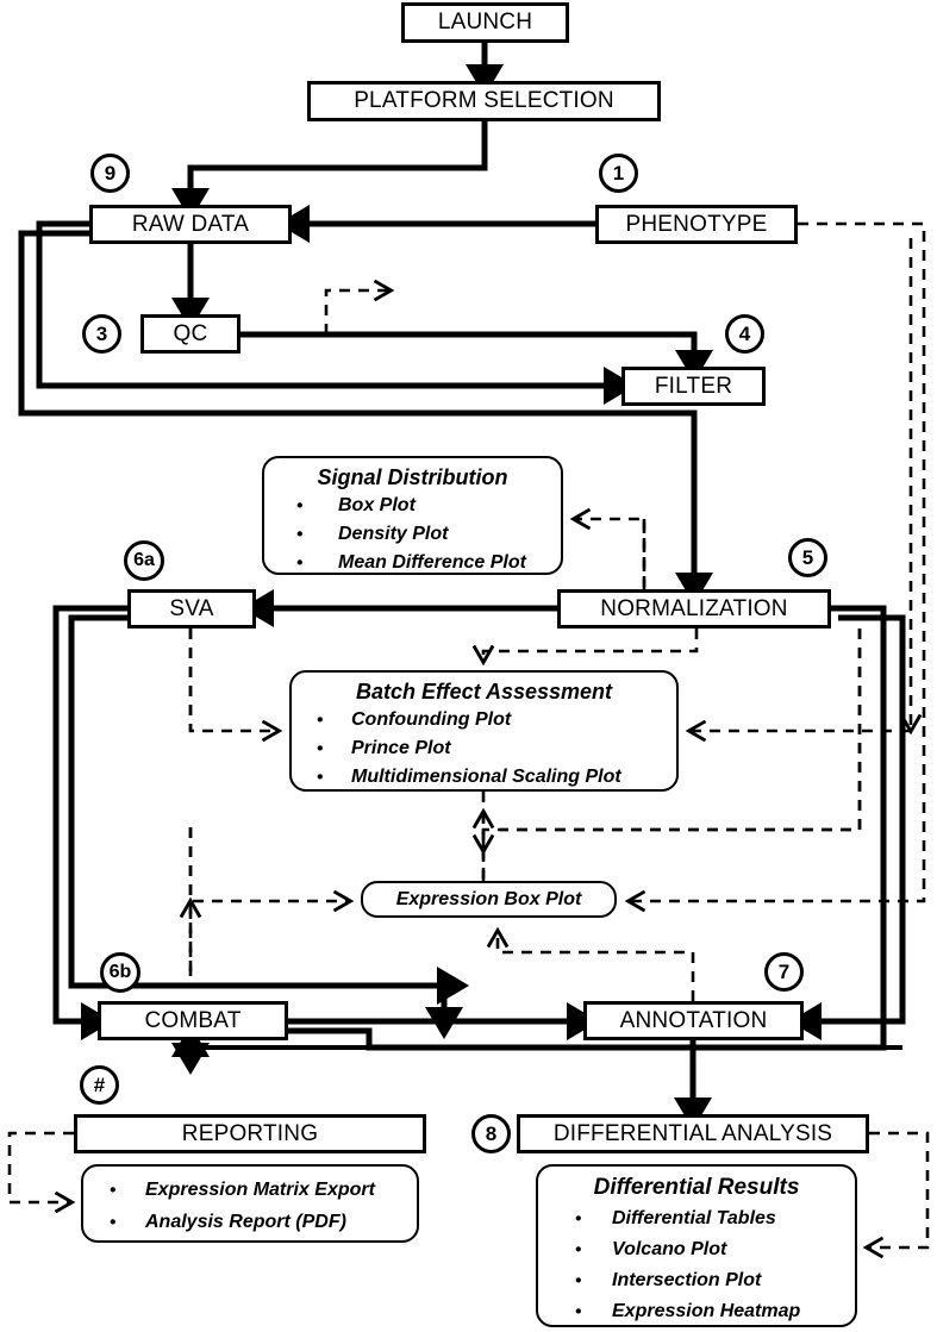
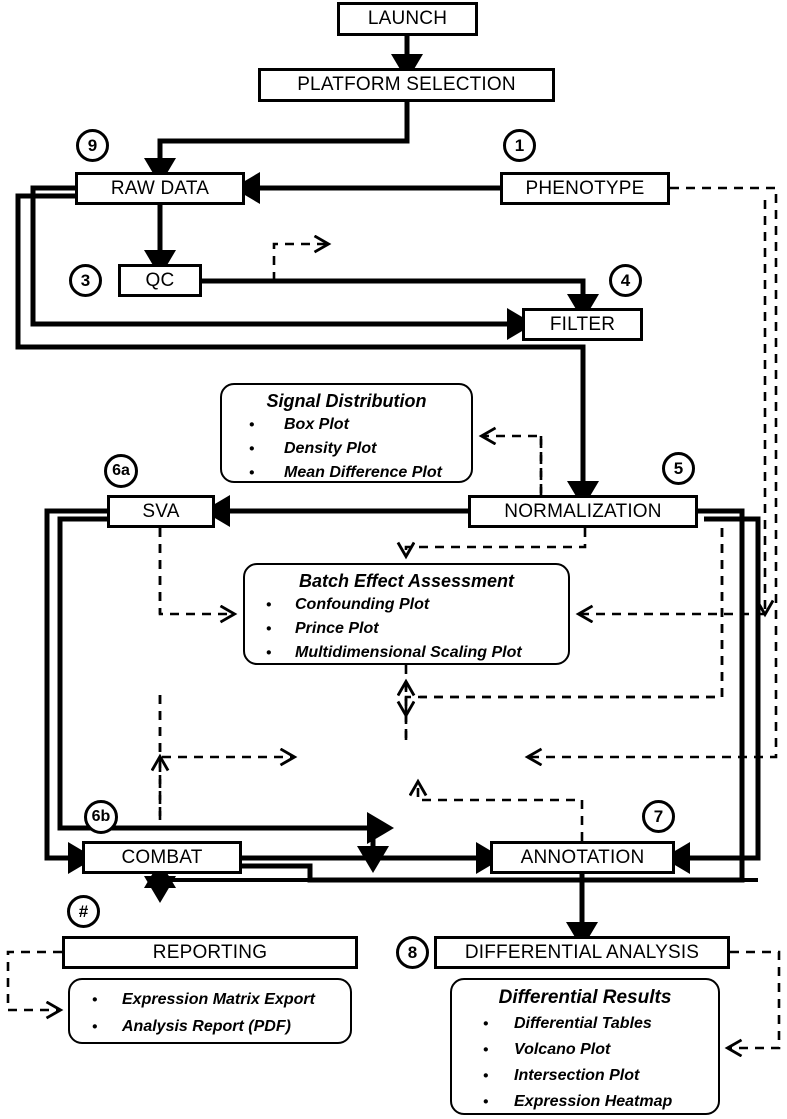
  LAUNCH
  PLATFORM SELECTION
  RAW DATA
  PHENOTYPE
  QC
  FILTER
  SVA
  NORMALIZATION
  COMBAT
  ANNOTATION
  REPORTING
  DIFFERENTIAL ANALYSIS
  Signal Distribution
  •
  Box Plot
  •
  Density Plot
  •
  Mean Difference Plot
  Batch Effect Assessment
  •
  Confounding Plot
  •
  Prince Plot
  •
  Multidimensional Scaling Plot
- Expression Box Plot
  •
  Expression Matrix Export
  •
  Analysis Report (PDF)
  Differential Results
  •
  Differential Tables
  •
  Volcano Plot
  •
  Intersection Plot
  •
  Expression Heatmap
  1
  9
  3
  4
  5
  6a
  6b
  7
  8
  #
